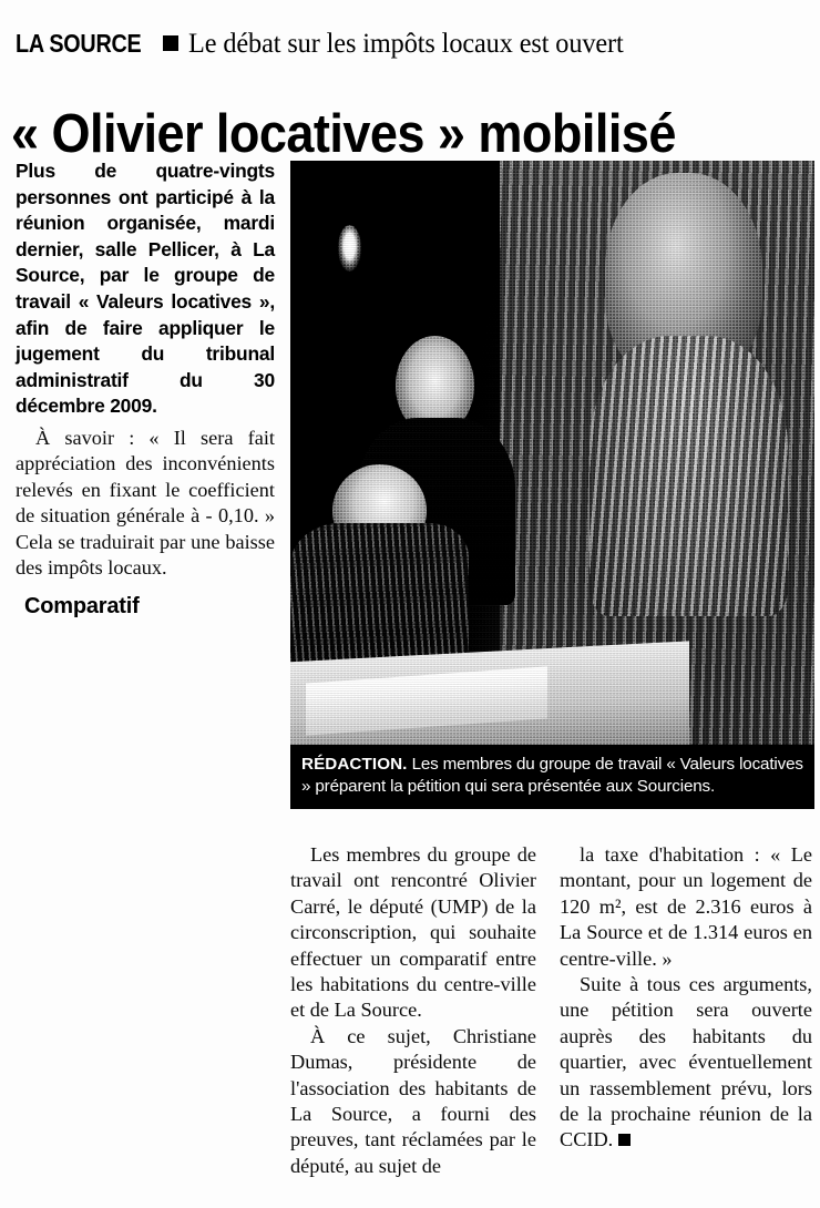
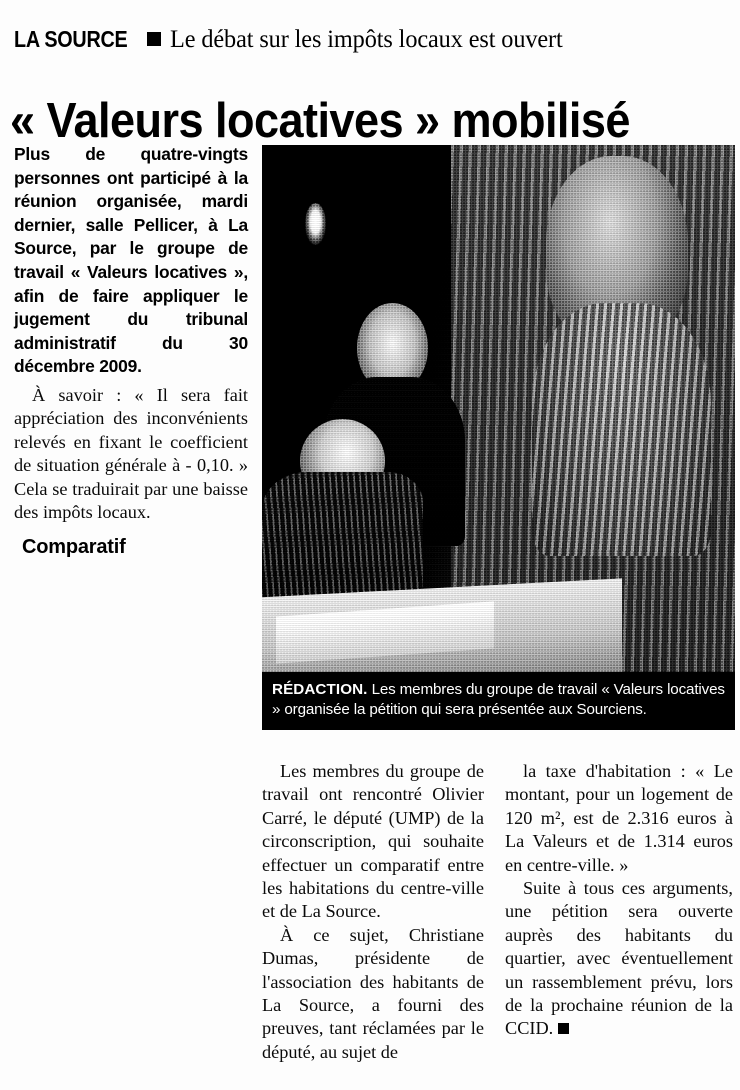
  LA SOURCE
  Le débat sur les impôts locaux est ouvert
- « Olivier locatives » mobilisé
+ « Valeurs locatives » mobilisé
  Plus de quatre-vingts personnes ont participé à la réunion organisée, mardi dernier, salle Pellicer, à La Source, par le groupe de travail « Valeurs locatives », afin de faire appliquer le jugement du tribunal administratif du 30 décembre 2009.
  À savoir : « Il sera fait appréciation des inconvénients relevés en fixant le coefficient de situation générale à - 0,10. » Cela se traduirait par une baisse des impôts locaux.
  Comparatif
- RÉDACTION. Les membres du groupe de travail « Valeurs locatives » préparent la pétition qui sera présentée aux Sourciens.
+ RÉDACTION. Les membres du groupe de travail « Valeurs locatives » organisée la pétition qui sera présentée aux Sourciens.
  Les membres du groupe de travail ont rencontré Olivier Carré, le député (UMP) de la circonscription, qui souhaite effectuer un comparatif entre les habitations du centre-ville et de La Source.
  À ce sujet, Christiane Dumas, présidente de l'association des habitants de La Source, a fourni des preuves, tant réclamées par le député, au sujet de
- la taxe d'habitation : « Le montant, pour un logement de 120 m², est de 2.316 euros à La Source et de 1.314 euros en centre-ville. »
+ la taxe d'habitation : « Le montant, pour un logement de 120 m², est de 2.316 euros à La Valeurs et de 1.314 euros en centre-ville. »
  Suite à tous ces arguments, une pétition sera ouverte auprès des habitants du quartier, avec éventuellement un rassemblement prévu, lors de la prochaine réunion de la CCID.
